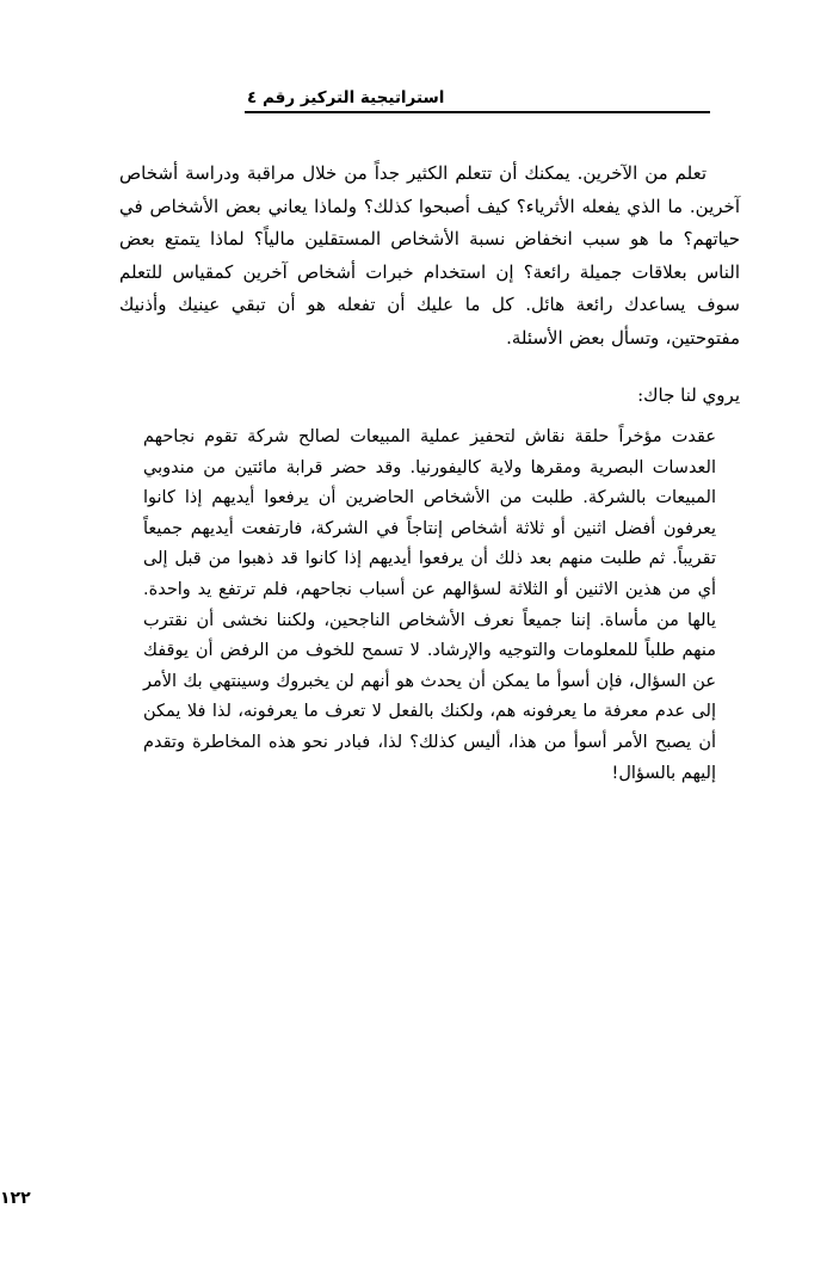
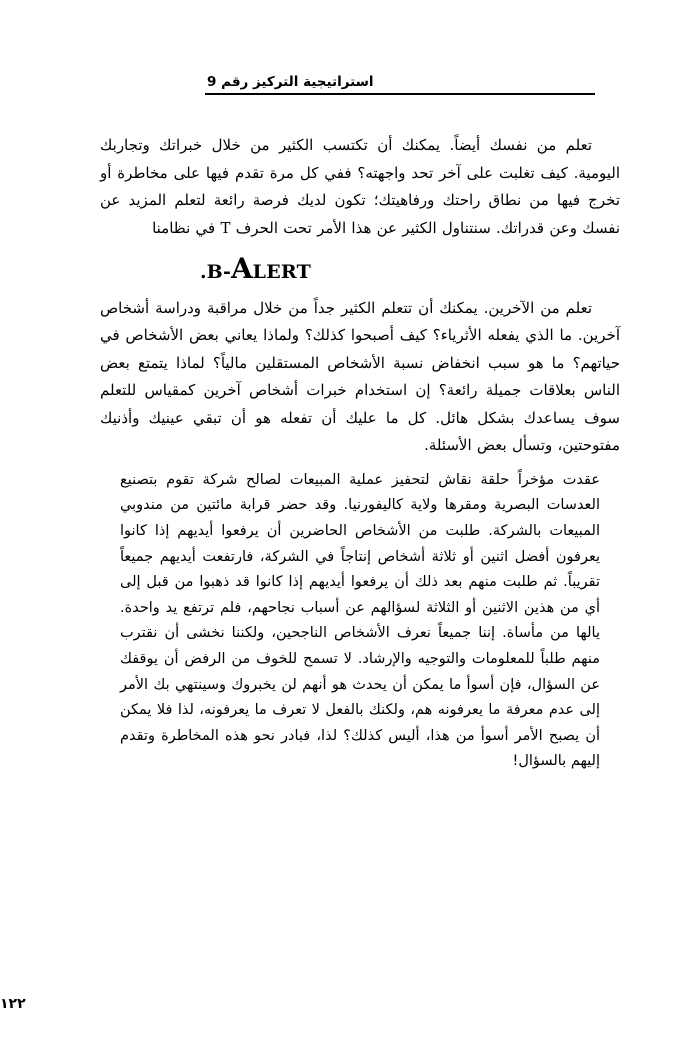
- استراتيجية التركيز رقم ٤
+ استراتيجية التركيز رقم 9
+ تعلم من نفسك أيضاً. يمكنك أن تكتسب الكثير من خلال خبراتك وتجاربك اليومية. كيف تغلبت على آخر تحد واجهته؟ ففي كل مرة تقدم فيها على مخاطرة أو تخرج فيها من نطاق راحتك ورفاهيتك؛ تكون لديك فرصة رائعة لتعلم المزيد عن نفسك وعن قدراتك. سنتناول الكثير عن هذا الأمر تحت الحرف T في نظامنا
+ .B-ALERT
- تعلم من الآخرين. يمكنك أن تتعلم الكثير جداً من خلال مراقبة ودراسة أشخاص آخرين. ما الذي يفعله الأثرياء؟ كيف أصبحوا كذلك؟ ولماذا يعاني بعض الأشخاص في حياتهم؟ ما هو سبب انخفاض نسبة الأشخاص المستقلين مالياً؟ لماذا يتمتع بعض الناس بعلاقات جميلة رائعة؟ إن استخدام خبرات أشخاص آخرين كمقياس للتعلم سوف يساعدك رائعة هائل. كل ما عليك أن تفعله هو أن تبقي عينيك وأذنيك مفتوحتين، وتسأل بعض الأسئلة.
+ تعلم من الآخرين. يمكنك أن تتعلم الكثير جداً من خلال مراقبة ودراسة أشخاص آخرين. ما الذي يفعله الأثرياء؟ كيف أصبحوا كذلك؟ ولماذا يعاني بعض الأشخاص في حياتهم؟ ما هو سبب انخفاض نسبة الأشخاص المستقلين مالياً؟ لماذا يتمتع بعض الناس بعلاقات جميلة رائعة؟ إن استخدام خبرات أشخاص آخرين كمقياس للتعلم سوف يساعدك بشكل هائل. كل ما عليك أن تفعله هو أن تبقي عينيك وأذنيك مفتوحتين، وتسأل بعض الأسئلة.
- يروي لنا جاك:
- عقدت مؤخراً حلقة نقاش لتحفيز عملية المبيعات لصالح شركة تقوم نجاحهم العدسات البصرية ومقرها ولاية كاليفورنيا. وقد حضر قرابة مائتين من مندوبي المبيعات بالشركة. طلبت من الأشخاص الحاضرين أن يرفعوا أيديهم إذا كانوا يعرفون أفضل اثنين أو ثلاثة أشخاص إنتاجاً في الشركة، فارتفعت أيديهم جميعاً تقريباً. ثم طلبت منهم بعد ذلك أن يرفعوا أيديهم إذا كانوا قد ذهبوا من قبل إلى أي من هذين الاثنين أو الثلاثة لسؤالهم عن أسباب نجاحهم، فلم ترتفع يد واحدة. يالها من مأساة. إننا جميعاً نعرف الأشخاص الناجحين، ولكننا نخشى أن نقترب منهم طلباً للمعلومات والتوجيه والإرشاد. لا تسمح للخوف من الرفض أن يوقفك عن السؤال، فإن أسوأ ما يمكن أن يحدث هو أنهم لن يخبروك وسينتهي بك الأمر إلى عدم معرفة ما يعرفونه هم، ولكنك بالفعل لا تعرف ما يعرفونه، لذا فلا يمكن أن يصبح الأمر أسوأ من هذا، أليس كذلك؟ لذا، فبادر نحو هذه المخاطرة وتقدم إليهم بالسؤال!
+ عقدت مؤخراً حلقة نقاش لتحفيز عملية المبيعات لصالح شركة تقوم بتصنيع العدسات البصرية ومقرها ولاية كاليفورنيا. وقد حضر قرابة مائتين من مندوبي المبيعات بالشركة. طلبت من الأشخاص الحاضرين أن يرفعوا أيديهم إذا كانوا يعرفون أفضل اثنين أو ثلاثة أشخاص إنتاجاً في الشركة، فارتفعت أيديهم جميعاً تقريباً. ثم طلبت منهم بعد ذلك أن يرفعوا أيديهم إذا كانوا قد ذهبوا من قبل إلى أي من هذين الاثنين أو الثلاثة لسؤالهم عن أسباب نجاحهم، فلم ترتفع يد واحدة. يالها من مأساة. إننا جميعاً نعرف الأشخاص الناجحين، ولكننا نخشى أن نقترب منهم طلباً للمعلومات والتوجيه والإرشاد. لا تسمح للخوف من الرفض أن يوقفك عن السؤال، فإن أسوأ ما يمكن أن يحدث هو أنهم لن يخبروك وسينتهي بك الأمر إلى عدم معرفة ما يعرفونه هم، ولكنك بالفعل لا تعرف ما يعرفونه، لذا فلا يمكن أن يصبح الأمر أسوأ من هذا، أليس كذلك؟ لذا، فبادر نحو هذه المخاطرة وتقدم إليهم بالسؤال!
  ١٢٢
